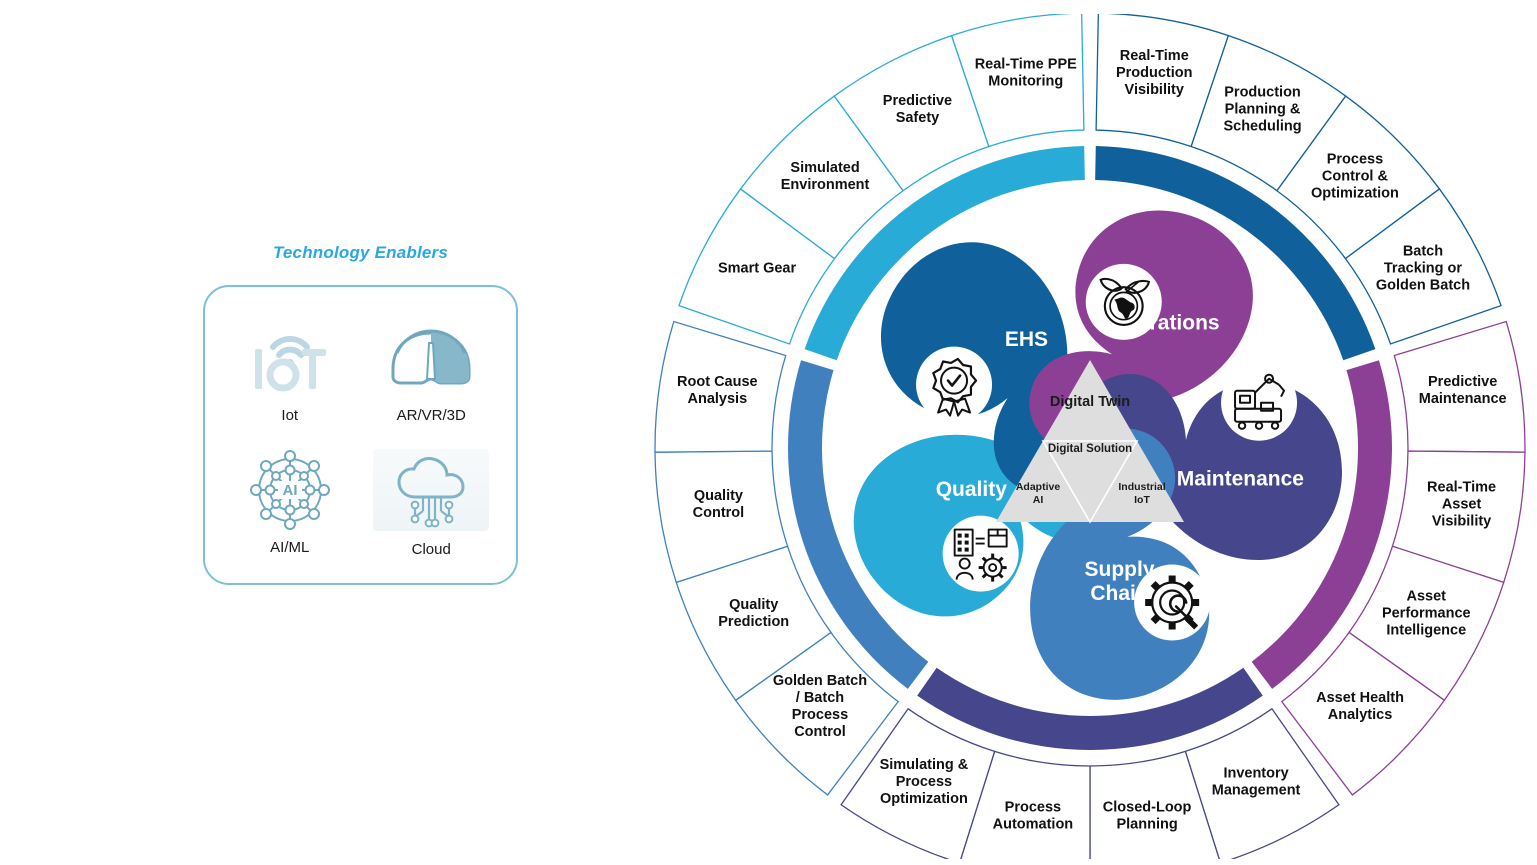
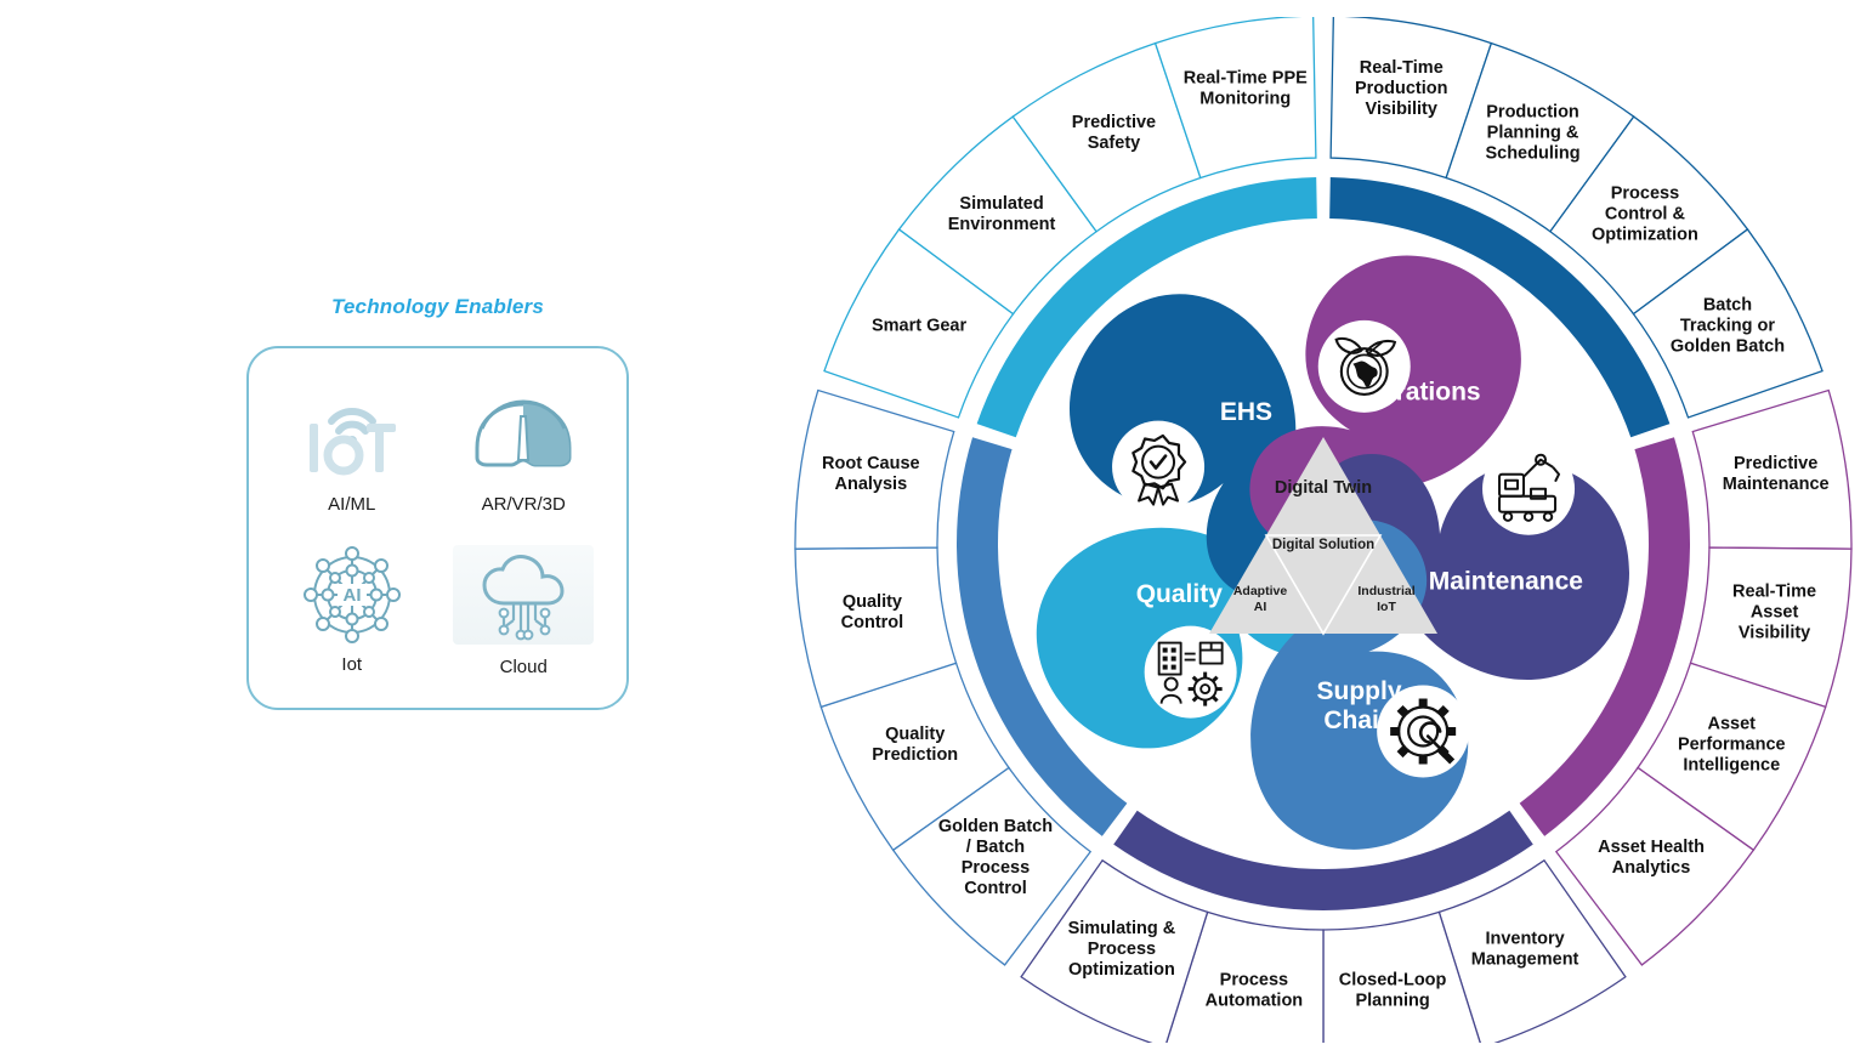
  Technology Enablers
- Iot
+ AI/ML
  AR/VR/3D
  AI
- AI/ML
+ Iot
  Cloud
  Smart Gear
  Simulated Environment
  Predictive Safety
  Real-Time PPE Monitoring
  Real-Time Production Visibility
  Production Planning & Scheduling
  Process Control & Optimization
  Batch Tracking or Golden Batch
  Predictive Maintenance
  Real-Time Asset Visibility
  Asset Performance Intelligence
  Asset Health Analytics
  Inventory Management
  Closed-Loop Planning
  Process Automation
  Simulating & Process Optimization
  Golden Batch / Batch Process Control
  Quality Prediction
  Quality Control
  Root Cause Analysis
  EHS
  Maintenance
  Supply Chai
  Quality
  Digital Twin
  Digital Solution
  Adaptive AI
  Industrial IoT
